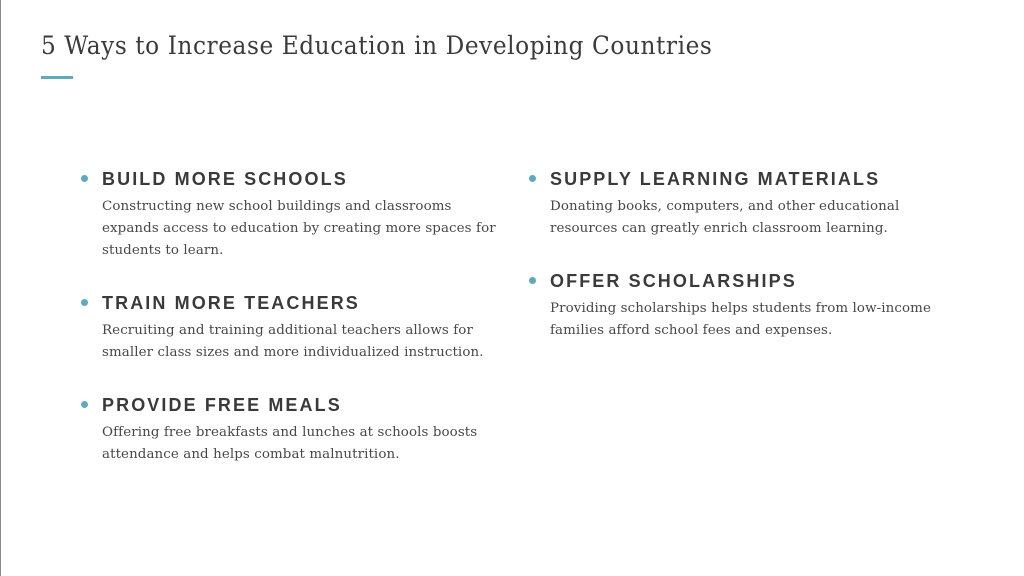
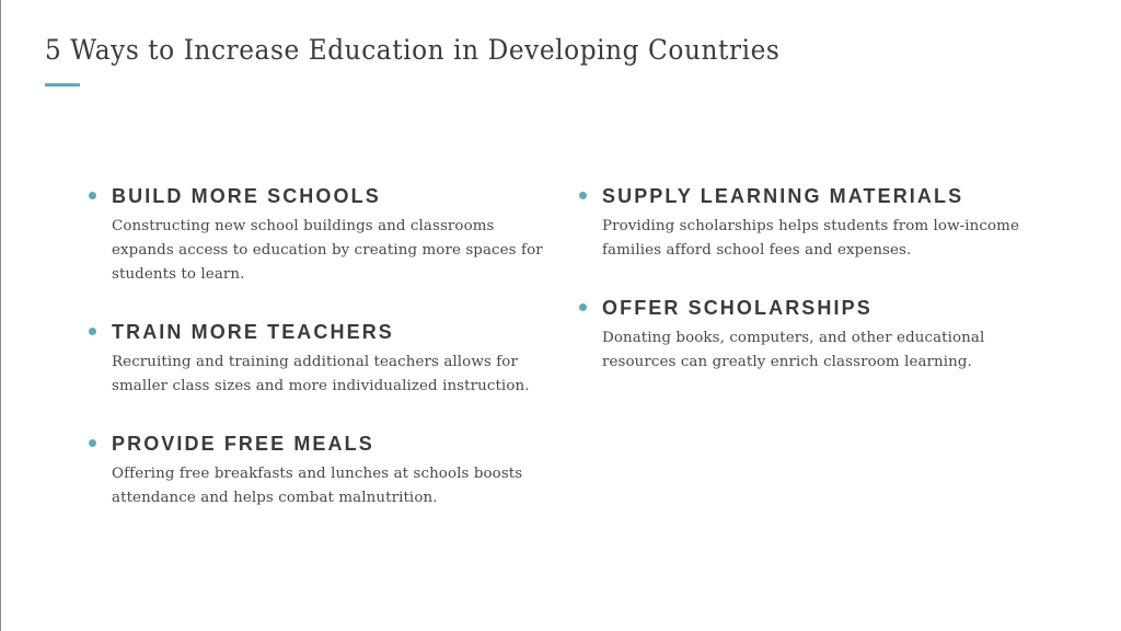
  5 Ways to Increase Education in Developing Countries
  BUILD MORE SCHOOLS
  Constructing new school buildings and classrooms expands access to education by creating more spaces for students to learn.
  TRAIN MORE TEACHERS
  Recruiting and training additional teachers allows for smaller class sizes and more individualized instruction.
  PROVIDE FREE MEALS
  Offering free breakfasts and lunches at schools boosts attendance and helps combat malnutrition.
  SUPPLY LEARNING MATERIALS
- Donating books, computers, and other educational resources can greatly enrich classroom learning.
+ Providing scholarships helps students from low-income families afford school fees and expenses.
  OFFER SCHOLARSHIPS
- Providing scholarships helps students from low-income families afford school fees and expenses.
+ Donating books, computers, and other educational resources can greatly enrich classroom learning.
